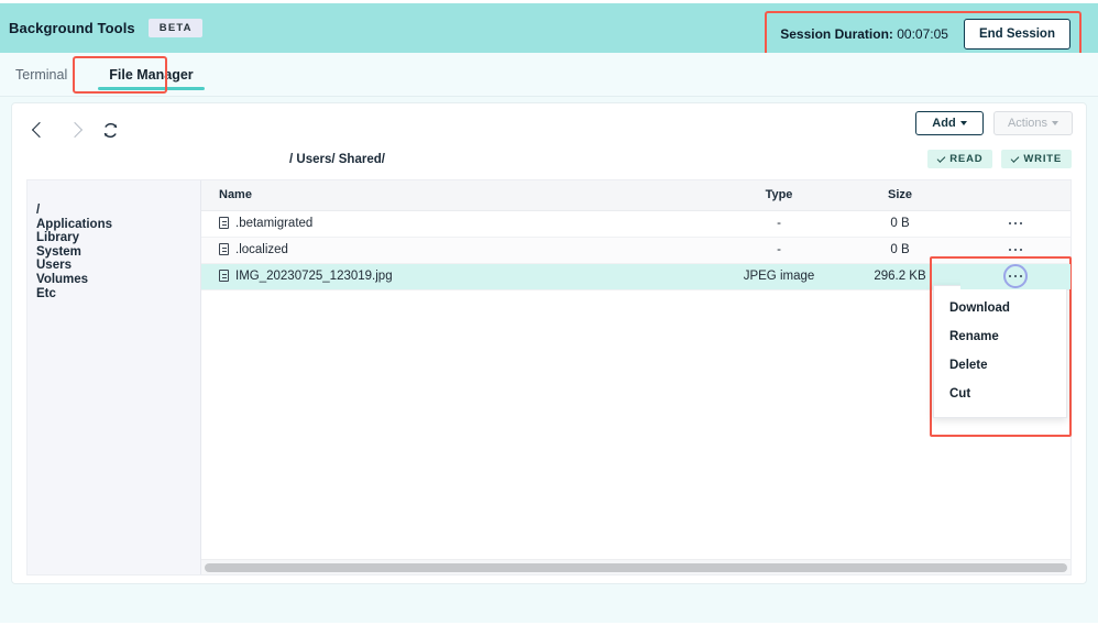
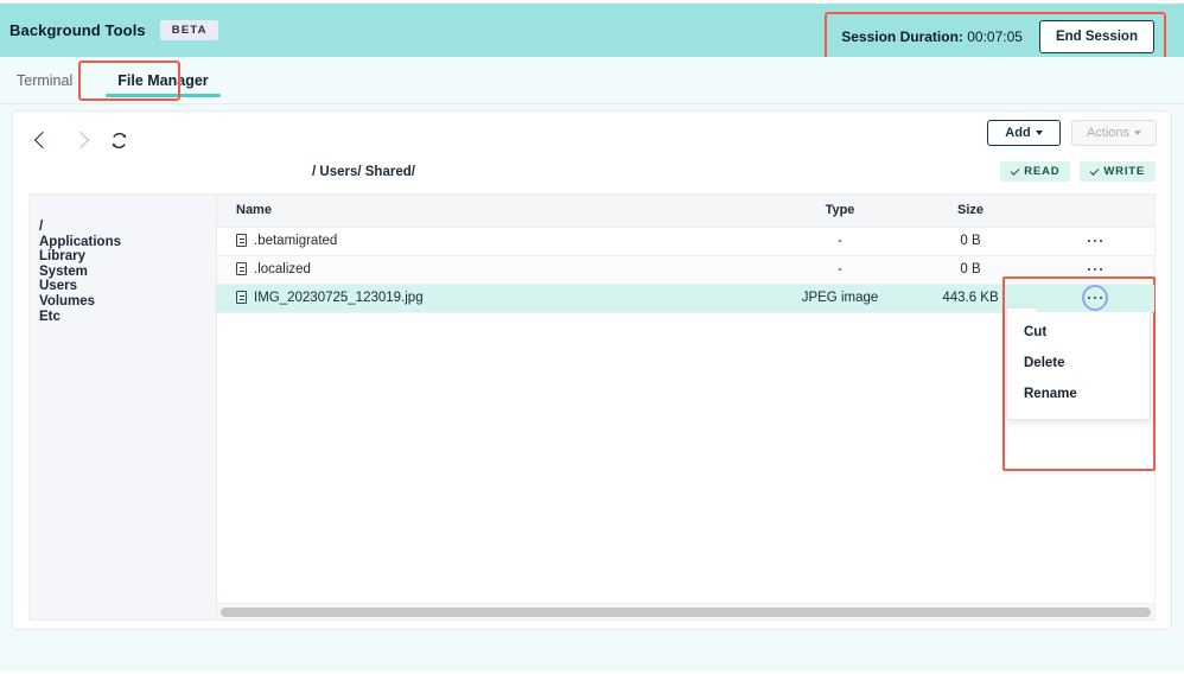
  Background Tools
  BETA
  Session Duration: 00:07:05
  End Session
  Terminal
  File Manager
  Add
  Actions
  / Users/ Shared/
  READ
  WRITE
  /
  Applications
  Library
  System
  Users
  Volumes
  Etc
  Name	Type	Size
  .betamigrated	-	0 B
  .localized	-	0 B
- IMG_20230725_123019.jpg	JPEG image	296.2 KB
+ IMG_20230725_123019.jpg	JPEG image	443.6 KB
- Download
- Rename
+ Cut
  Delete
- Cut
+ Rename
